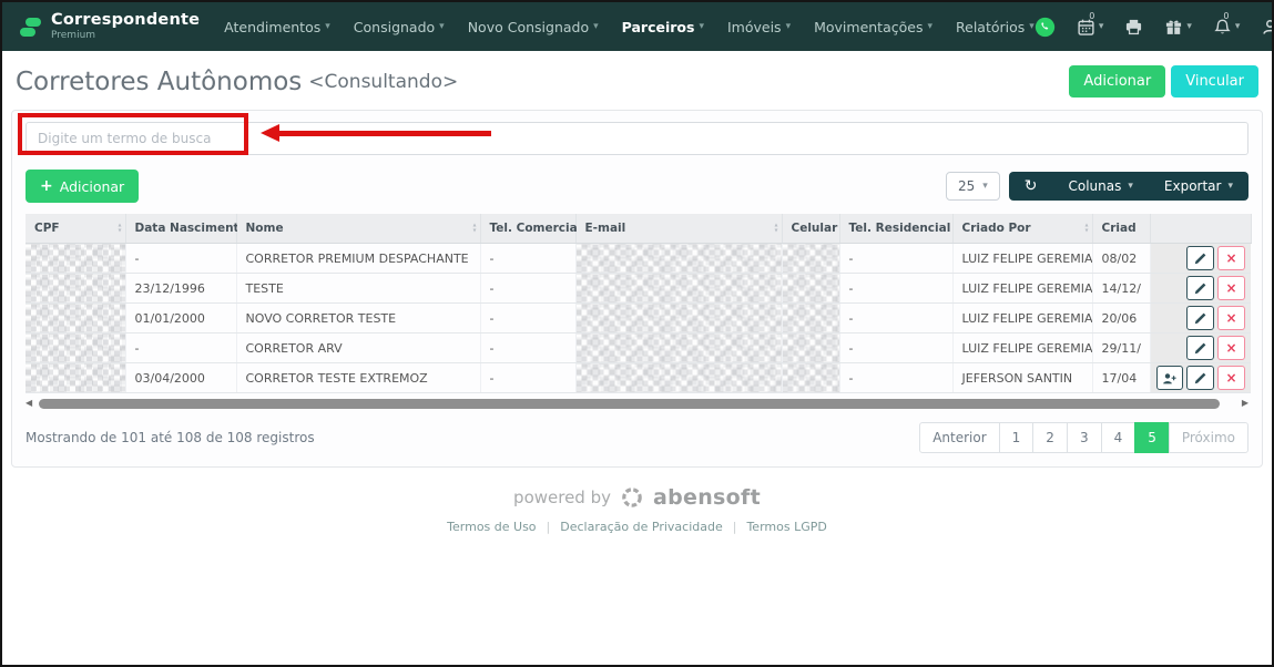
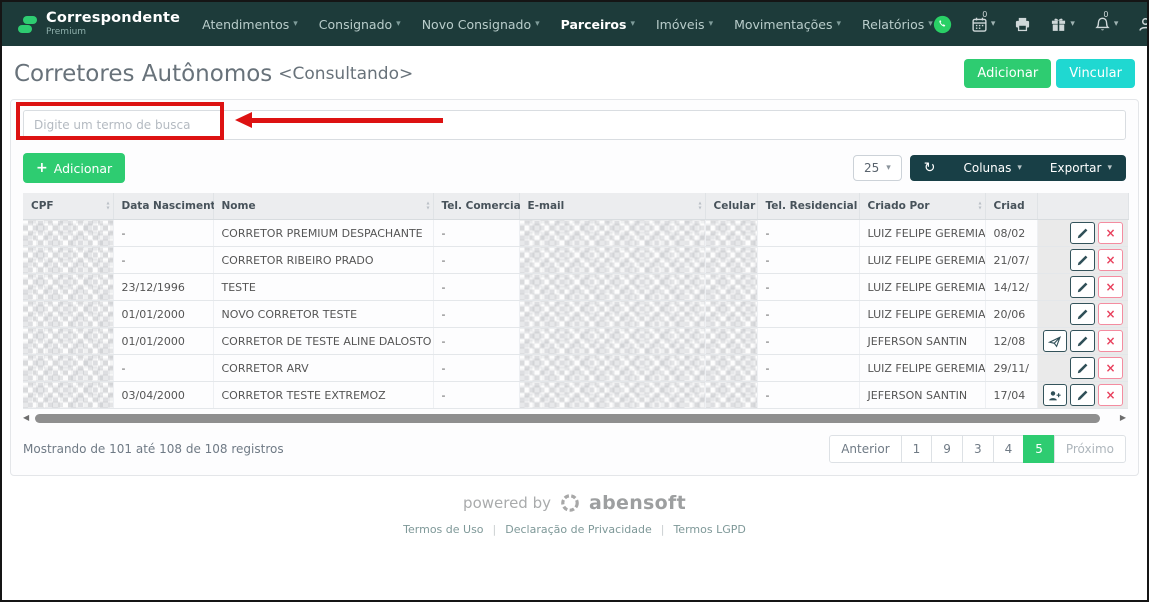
  Correspondente
  Premium
  Atendimentos
  ▾
  Consignado
  ▾
  Novo Consignado
  ▾
  Parceiros
  ▾
  Imóveis
  ▾
  Movimentações
  ▾
  Relatórios
  ▾
  0
  ▾
  ▾
  0
  ▾
  Corretores Autônomos
  <Consultando>
  Adicionar
  Vincular
  Digite um termo de busca
  +
  Adicionar
  25
  ▾
  ↻
  Colunas
  ▾
  Exportar
  ▾
  CPF	Data Nascimen	Nome	Tel. Comercia	E-mail	Celular	Tel. Residencial	Criado Por	Criad
  	-	CORRETOR PREMIUM DESPACHANTE	-			-	LUIZ FELIPE GEREMIA	08/02	×
+ 	-	CORRETOR RIBEIRO PRADO	-			-	LUIZ FELIPE GEREMIA	21/07/	×
  	23/12/1996	TESTE	-			-	LUIZ FELIPE GEREMIA	14/12/	×
  	01/01/2000	NOVO CORRETOR TESTE	-			-	LUIZ FELIPE GEREMIA	20/06	×
+ 	01/01/2000	CORRETOR DE TESTE ALINE DALOSTO	-			-	JEFERSON SANTIN	12/08	×
  	-	CORRETOR ARV	-			-	LUIZ FELIPE GEREMIA	29/11/	×
  	03/04/2000	CORRETOR TESTE EXTREMOZ	-			-	JEFERSON SANTIN	17/04	×
  ◀
  ▶
  Mostrando de 101 até 108 de 108 registros
  Anterior
  1
- 2
+ 9
  3
  4
  5
  Próximo
  powered by
  abensoft
  Termos de Uso
  |
  Declaração de Privacidade
  |
  Termos LGPD
